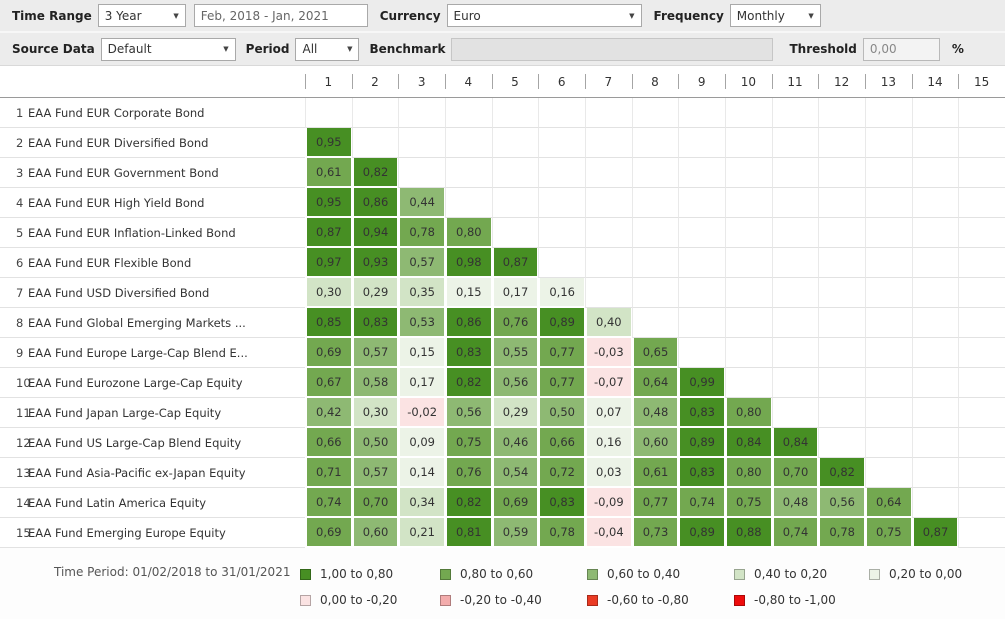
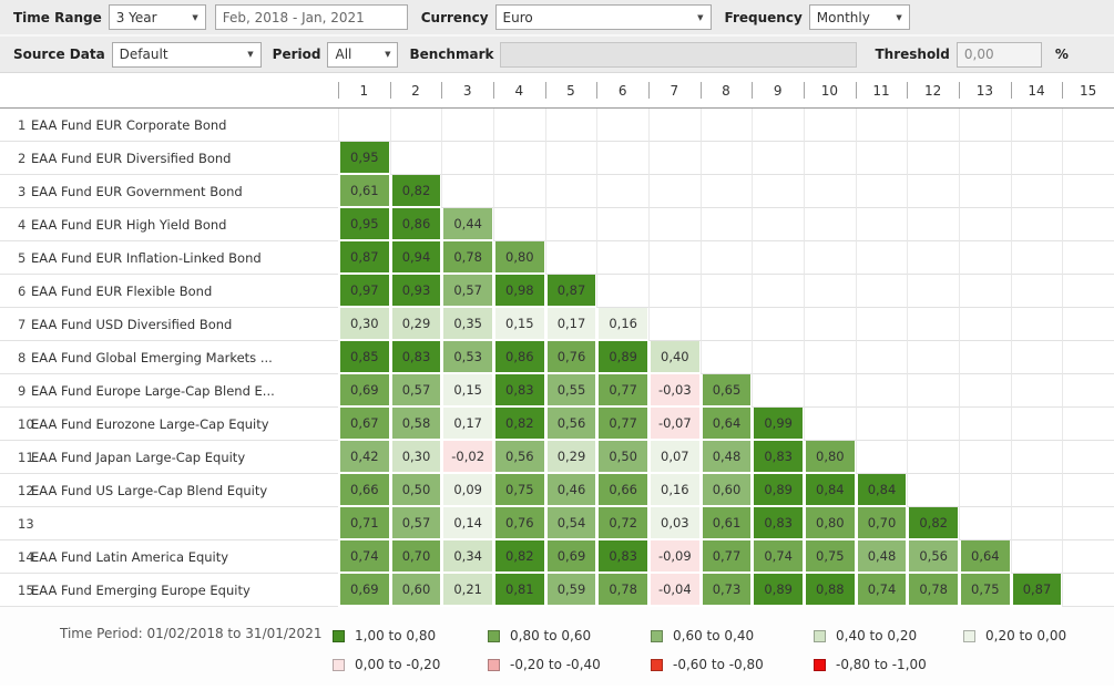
  Time Range
  3 Year
  ▼
  Feb, 2018 - Jan, 2021
  Currency
  Euro
  ▼
  Frequency
  Monthly
  ▼
  Source Data
  Default
  ▼
  Period
  All
  ▼
  Benchmark
  Threshold
  0,00
  %
  1
  2
  3
  4
  5
  6
  7
  8
  9
  10
  11
  12
  13
  14
  15
  1
  EAA Fund EUR Corporate Bond
  2
  EAA Fund EUR Diversified Bond
  0,95
  3
  EAA Fund EUR Government Bond
  0,61
  0,82
  4
  EAA Fund EUR High Yield Bond
  0,95
  0,86
  0,44
  5
  EAA Fund EUR Inflation-Linked Bond
  0,87
  0,94
  0,78
  0,80
  6
  EAA Fund EUR Flexible Bond
  0,97
  0,93
  0,57
  0,98
  0,87
  7
  EAA Fund USD Diversified Bond
  0,30
  0,29
  0,35
  0,15
  0,17
  0,16
  8
  EAA Fund Global Emerging Markets ...
  0,85
  0,83
  0,53
  0,86
  0,76
  0,89
  0,40
  9
  EAA Fund Europe Large-Cap Blend E...
  0,69
  0,57
  0,15
  0,83
  0,55
  0,77
  -0,03
  0,65
  10
  EAA Fund Eurozone Large-Cap Equity
  0,67
  0,58
  0,17
  0,82
  0,56
  0,77
  -0,07
  0,64
  0,99
  11
  EAA Fund Japan Large-Cap Equity
  0,42
  0,30
  -0,02
  0,56
  0,29
  0,50
  0,07
  0,48
  0,83
  0,80
  12
  EAA Fund US Large-Cap Blend Equity
  0,66
  0,50
  0,09
  0,75
  0,46
  0,66
  0,16
  0,60
  0,89
  0,84
  0,84
  13
- EAA Fund Asia-Pacific ex-Japan Equity
  0,71
  0,57
  0,14
  0,76
  0,54
  0,72
  0,03
  0,61
  0,83
  0,80
  0,70
  0,82
  14
  EAA Fund Latin America Equity
  0,74
  0,70
  0,34
  0,82
  0,69
  0,83
  -0,09
  0,77
  0,74
  0,75
  0,48
  0,56
  0,64
  15
  EAA Fund Emerging Europe Equity
  0,69
  0,60
  0,21
  0,81
  0,59
  0,78
  -0,04
  0,73
  0,89
  0,88
  0,74
  0,78
  0,75
  0,87
  Time Period: 01/02/2018 to 31/01/2021
  1,00 to 0,80
  0,80 to 0,60
  0,60 to 0,40
  0,40 to 0,20
  0,20 to 0,00
  0,00 to -0,20
  -0,20 to -0,40
  -0,60 to -0,80
  -0,80 to -1,00
